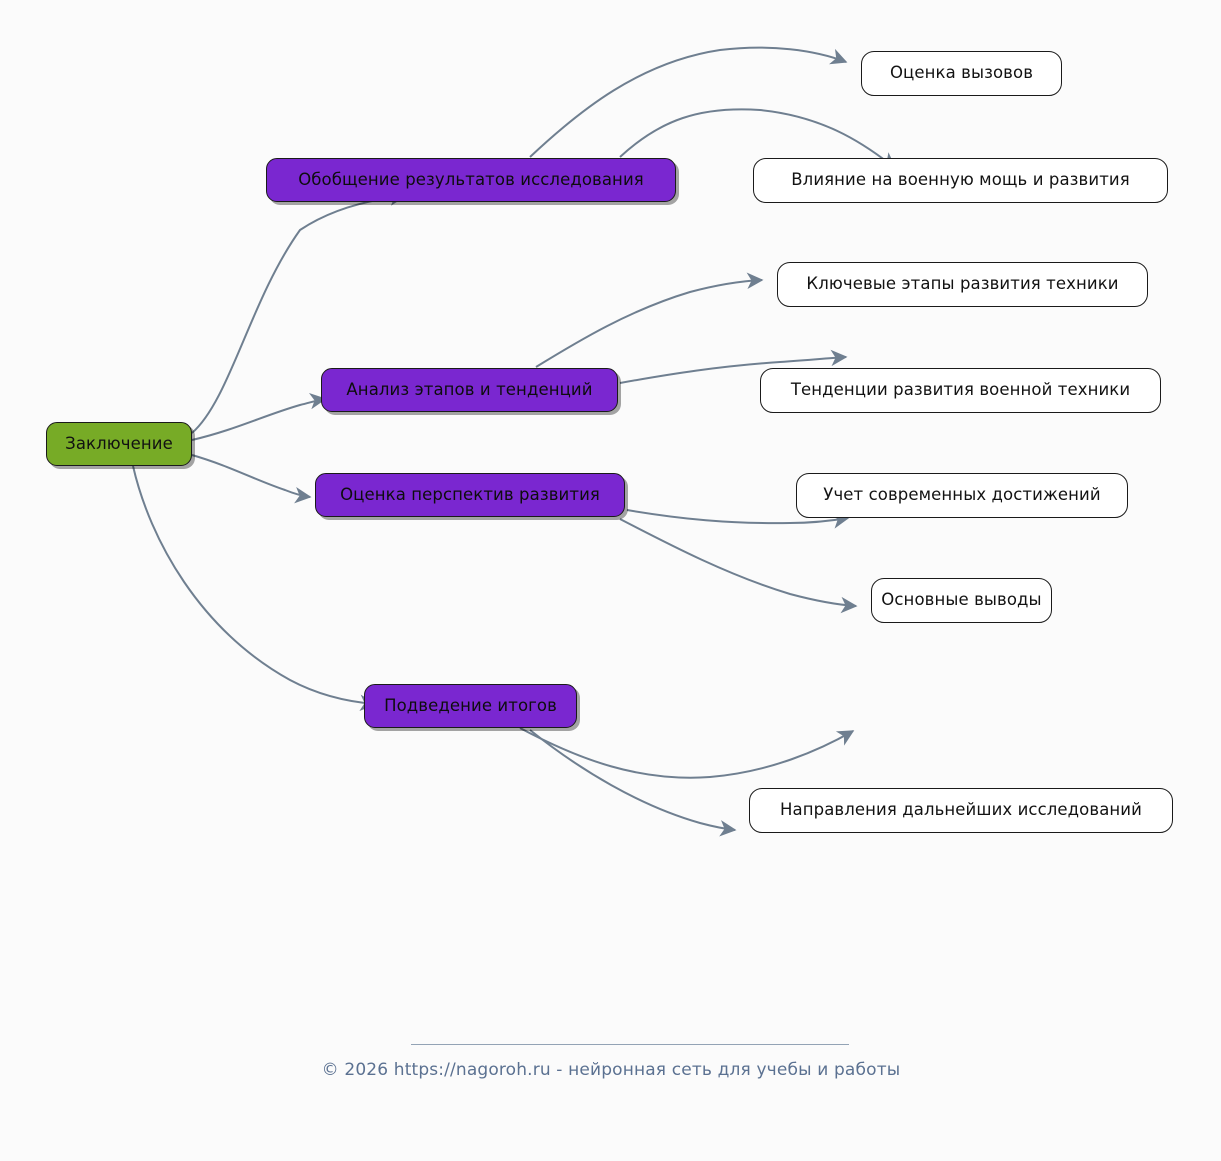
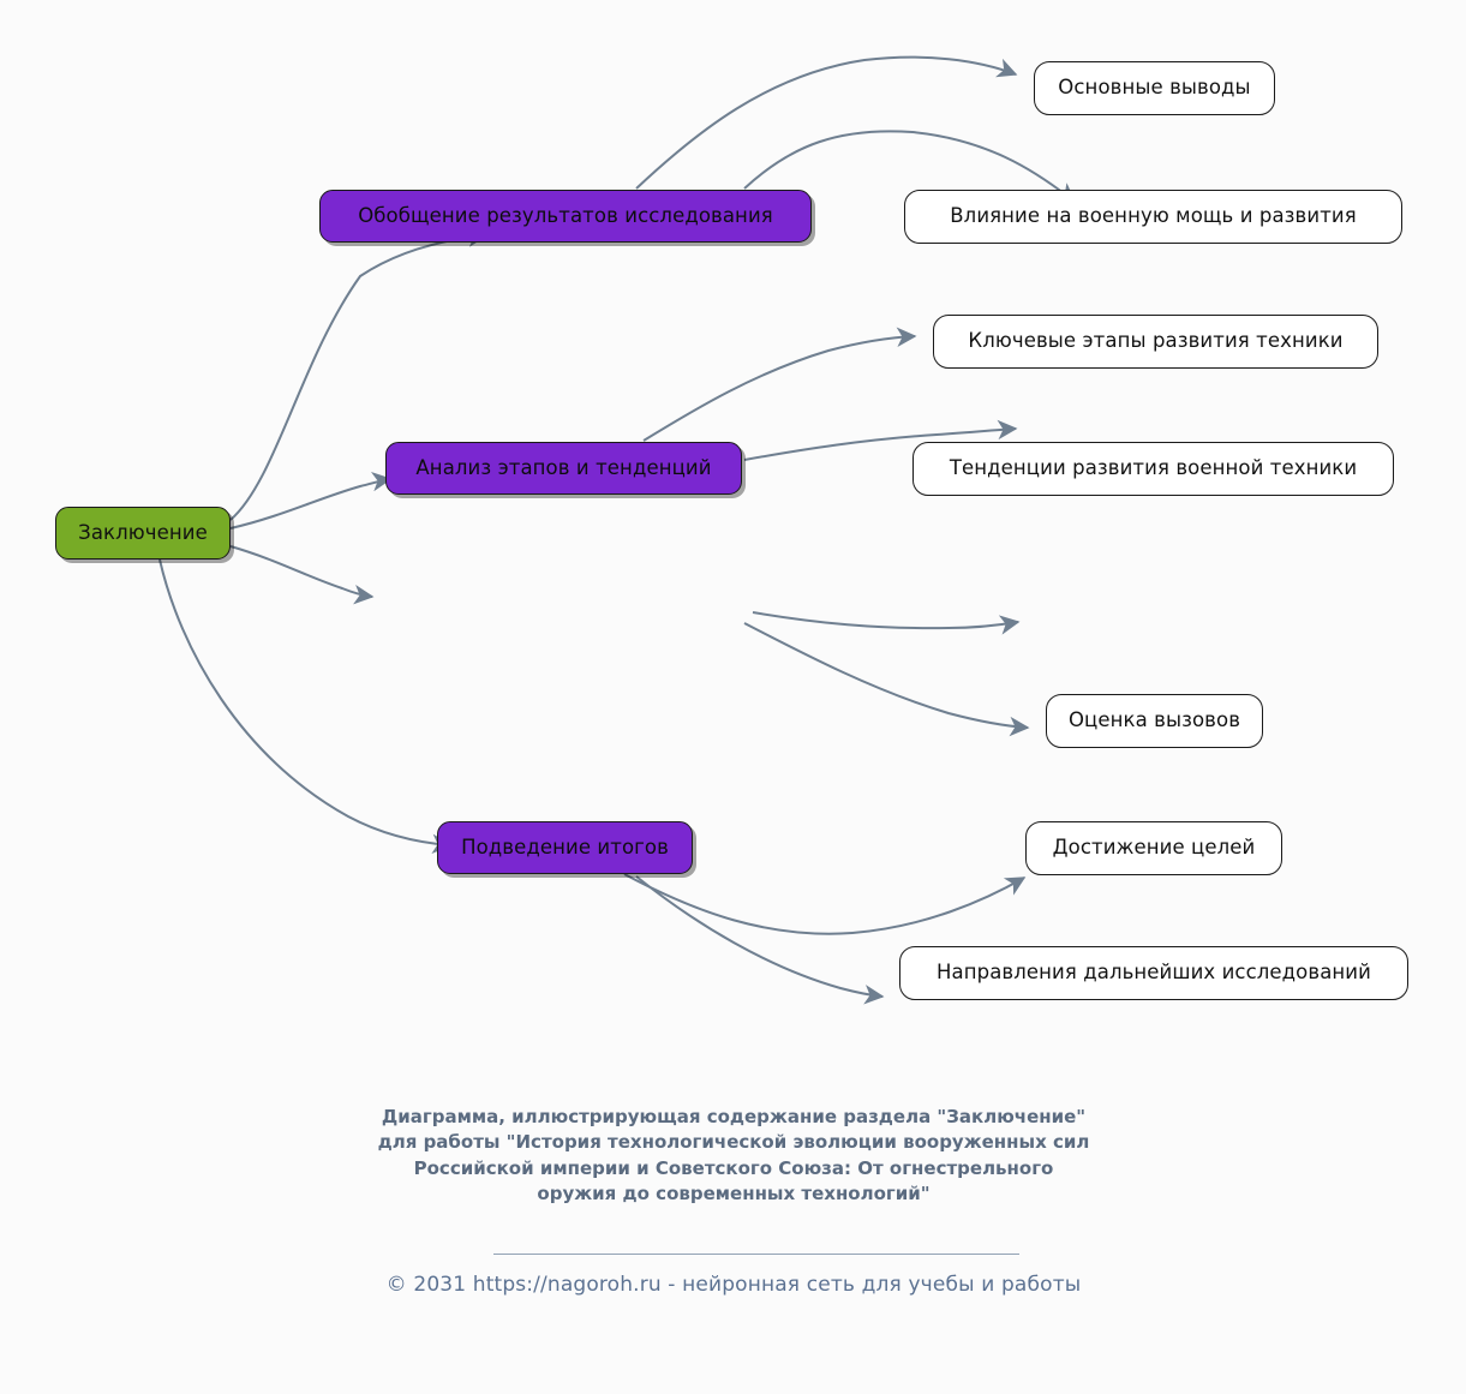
  Заключение
  Обобщение результатов исследования
- Оценка вызовов
+ Основные выводы
  Влияние на военную мощь и развития
  Анализ этапов и тенденций
  Ключевые этапы развития техники
  Тенденции развития военной техники
- Оценка перспектив развития
- Учет современных достижений
- Основные выводы
+ Оценка вызовов
  Подведение итогов
+ Достижение целей
  Направления дальнейших исследований
+ Диаграмма, иллюстрирующая содержание раздела "Заключение" для работы "История технологической эволюции вооруженных сил Российской империи и Советского Союза: От огнестрельного оружия до современных технологий"
- © 2026 https://nagoroh.ru - нейронная сеть для учебы и работы
+ © 2031 https://nagoroh.ru - нейронная сеть для учебы и работы
